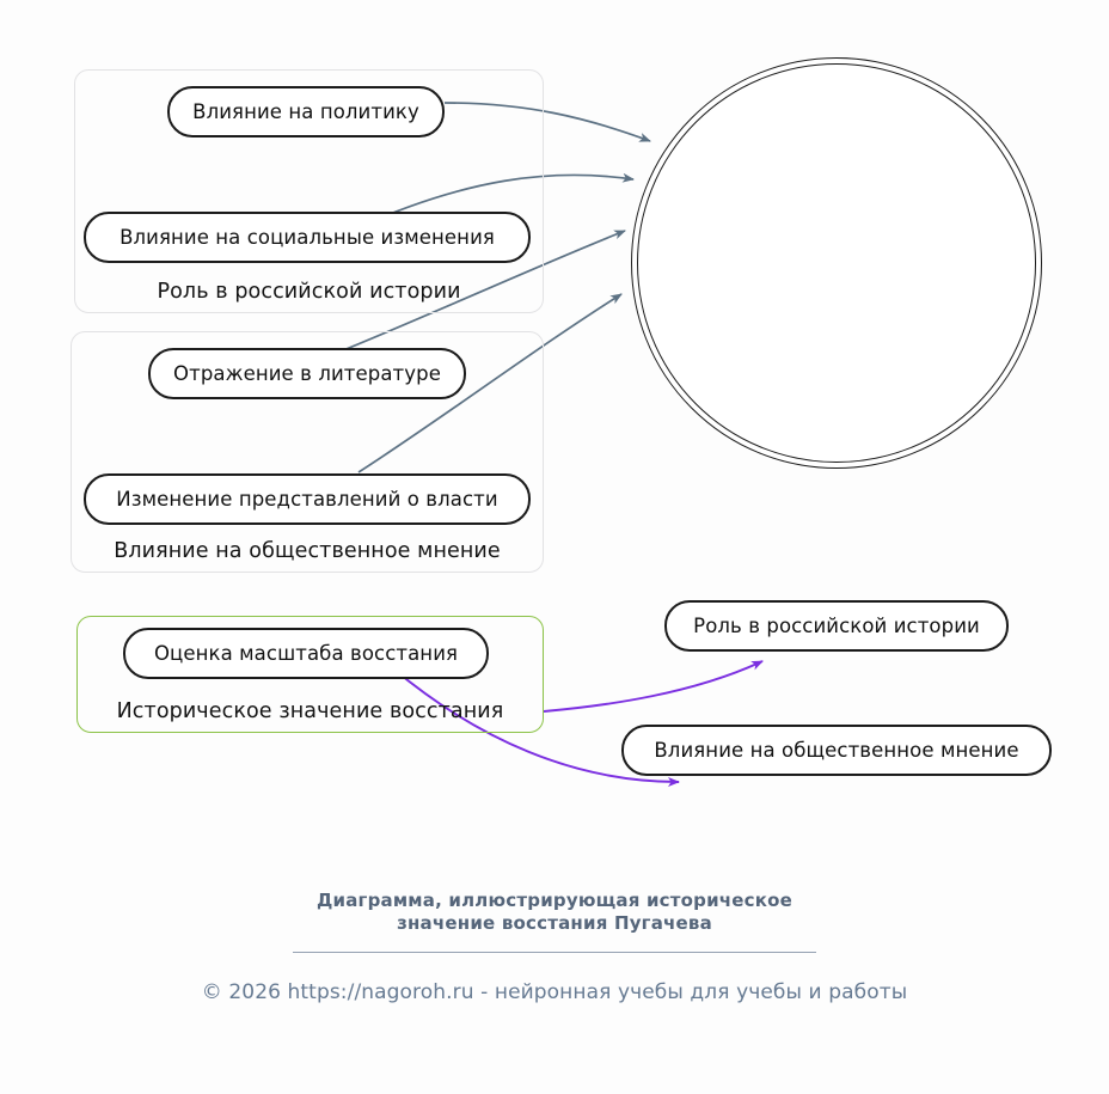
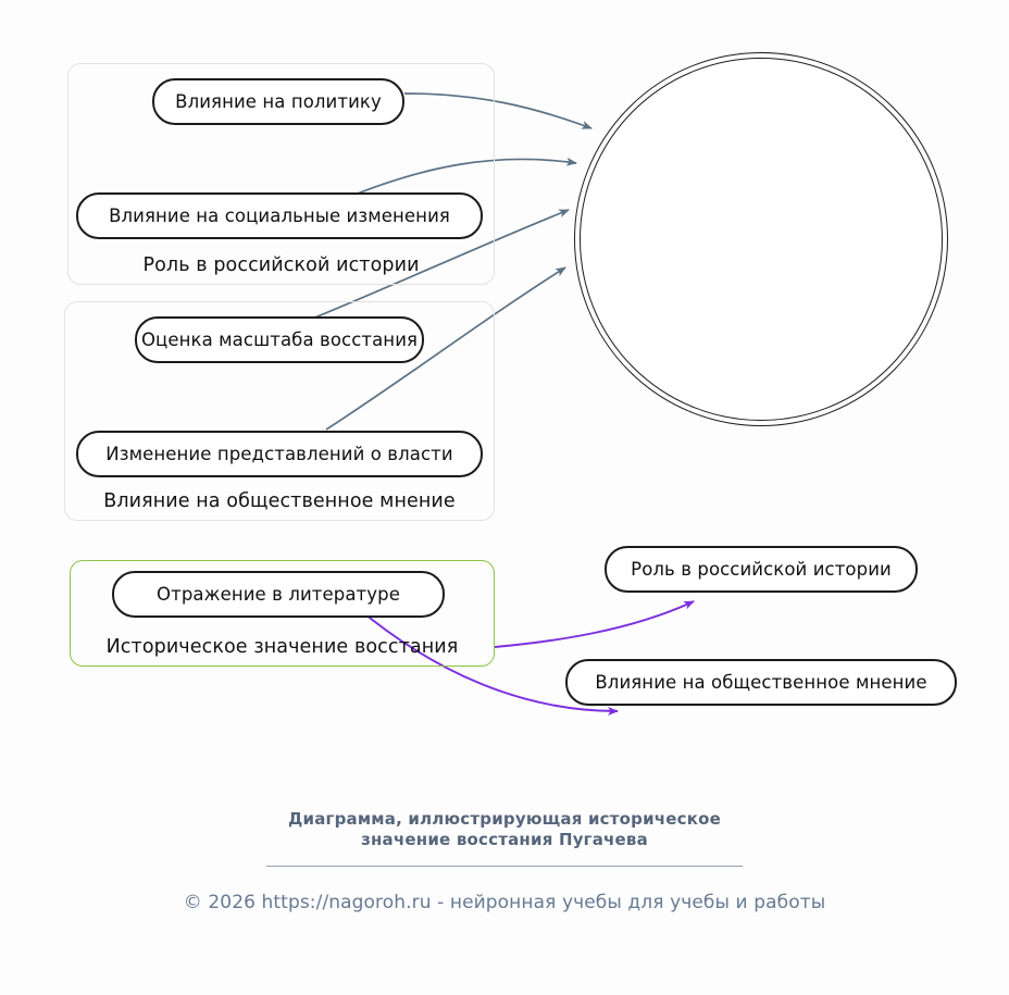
  Роль в российской истории
  Влияние на политику
  Влияние на социальные изменения
  Влияние на общественное мнение
- Отражение в литературе
+ Оценка масштаба восстания
  Изменение представлений о власти
  Историческое значение восстания
- Оценка масштаба восстания
+ Отражение в литературе
  Роль в российской истории
  Влияние на общественное мнение
  Диаграмма, иллюстрирующая историческое
  значение восстания Пугачева
  © 2026 https://nagoroh.ru - нейронная учебы для учебы и работы
